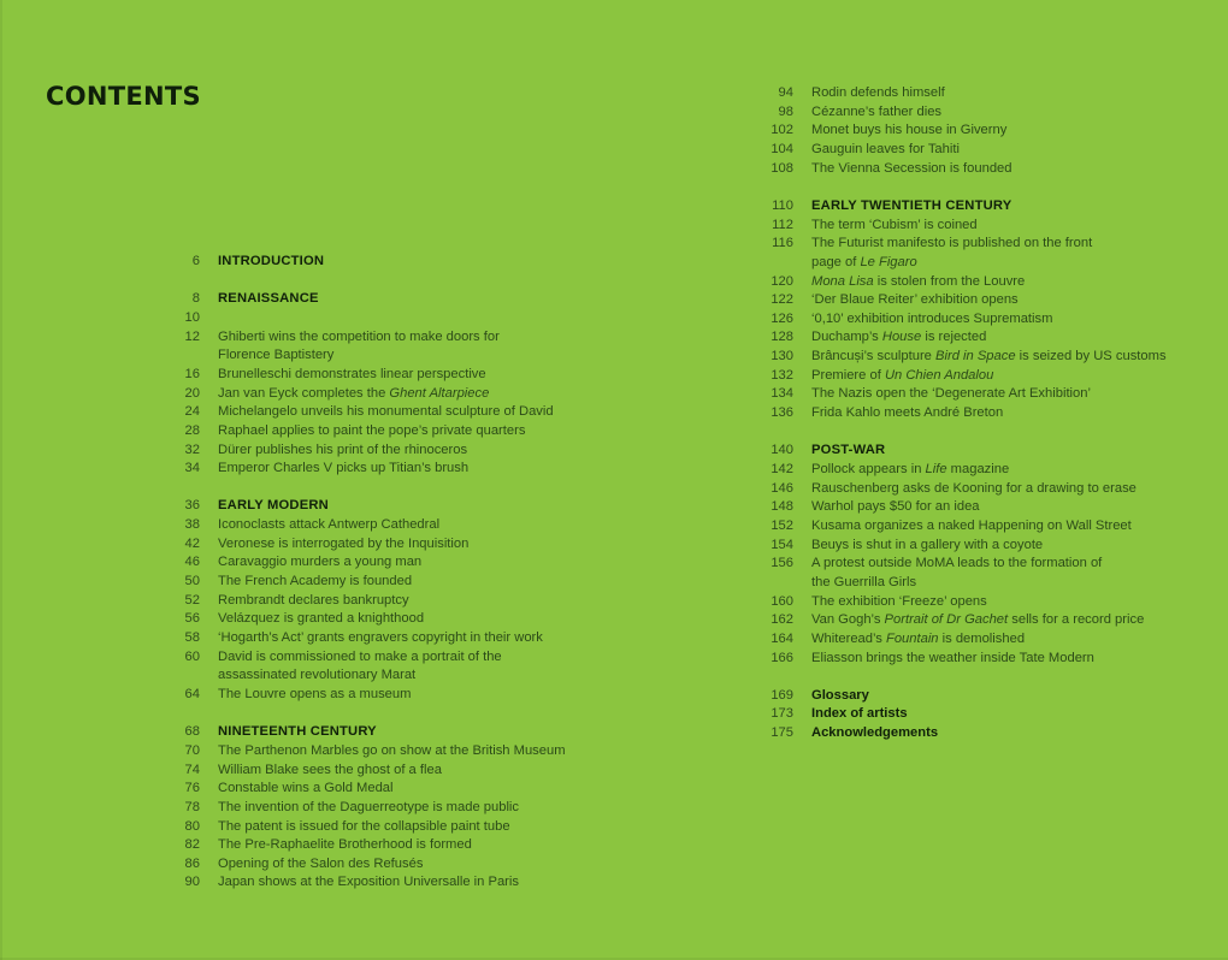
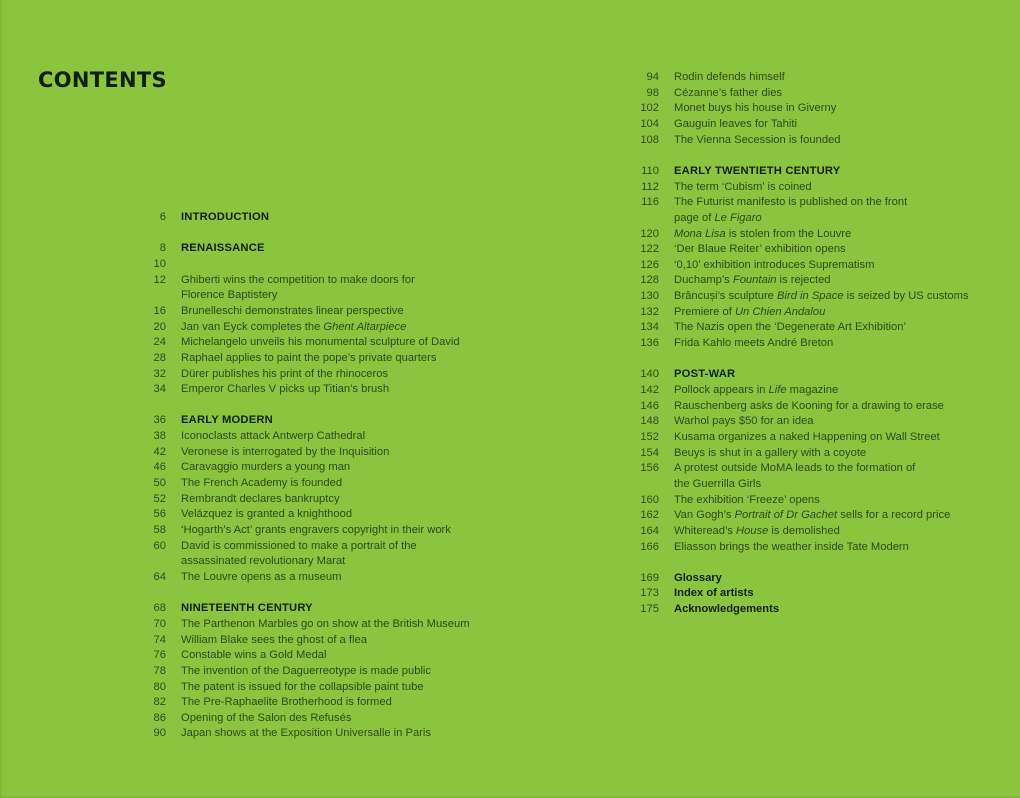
  CONTENTS
  6
  INTRODUCTION
  8
  RENAISSANCE
  10
  12
  Ghiberti wins the competition to make doors for
  Florence Baptistery
  16
  Brunelleschi demonstrates linear perspective
  20
  Jan van Eyck completes the Ghent Altarpiece
  24
  Michelangelo unveils his monumental sculpture of David
  28
  Raphael applies to paint the pope’s private quarters
  32
  Dürer publishes his print of the rhinoceros
  34
  Emperor Charles V picks up Titian’s brush
  36
  EARLY MODERN
  38
  Iconoclasts attack Antwerp Cathedral
  42
  Veronese is interrogated by the Inquisition
  46
  Caravaggio murders a young man
  50
  The French Academy is founded
  52
  Rembrandt declares bankruptcy
  56
  Velázquez is granted a knighthood
  58
  ‘Hogarth’s Act’ grants engravers copyright in their work
  60
  David is commissioned to make a portrait of the
  assassinated revolutionary Marat
  64
  The Louvre opens as a museum
  68
  NINETEENTH CENTURY
  70
  The Parthenon Marbles go on show at the British Museum
  74
  William Blake sees the ghost of a flea
  76
  Constable wins a Gold Medal
  78
  The invention of the Daguerreotype is made public
  80
  The patent is issued for the collapsible paint tube
  82
  The Pre-Raphaelite Brotherhood is formed
  86
  Opening of the Salon des Refusés
  90
  Japan shows at the Exposition Universalle in Paris
  94
  Rodin defends himself
  98
  Cézanne’s father dies
  102
  Monet buys his house in Giverny
  104
  Gauguin leaves for Tahiti
  108
  The Vienna Secession is founded
  110
  EARLY TWENTIETH CENTURY
  112
  The term ‘Cubism’ is coined
  116
  The Futurist manifesto is published on the front
  page of Le Figaro
  120
  Mona Lisa is stolen from the Louvre
  122
  ‘Der Blaue Reiter’ exhibition opens
  126
  ‘0,10’ exhibition introduces Suprematism
  128
- Duchamp’s House is rejected
+ Duchamp’s Fountain is rejected
  130
  Brâncuși’s sculpture Bird in Space is seized by US customs
  132
  Premiere of Un Chien Andalou
  134
  The Nazis open the ‘Degenerate Art Exhibition’
  136
  Frida Kahlo meets André Breton
  140
  POST-WAR
  142
  Pollock appears in Life magazine
  146
  Rauschenberg asks de Kooning for a drawing to erase
  148
  Warhol pays $50 for an idea
  152
  Kusama organizes a naked Happening on Wall Street
  154
  Beuys is shut in a gallery with a coyote
  156
  A protest outside MoMA leads to the formation of
  the Guerrilla Girls
  160
  The exhibition ‘Freeze’ opens
  162
  Van Gogh’s Portrait of Dr Gachet sells for a record price
  164
- Whiteread’s Fountain is demolished
+ Whiteread’s House is demolished
  166
  Eliasson brings the weather inside Tate Modern
  169
  Glossary
  173
  Index of artists
  175
  Acknowledgements
